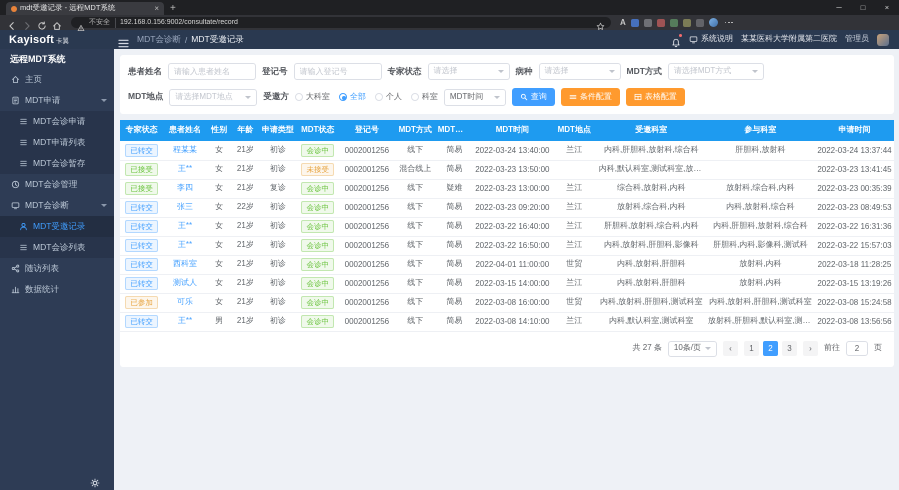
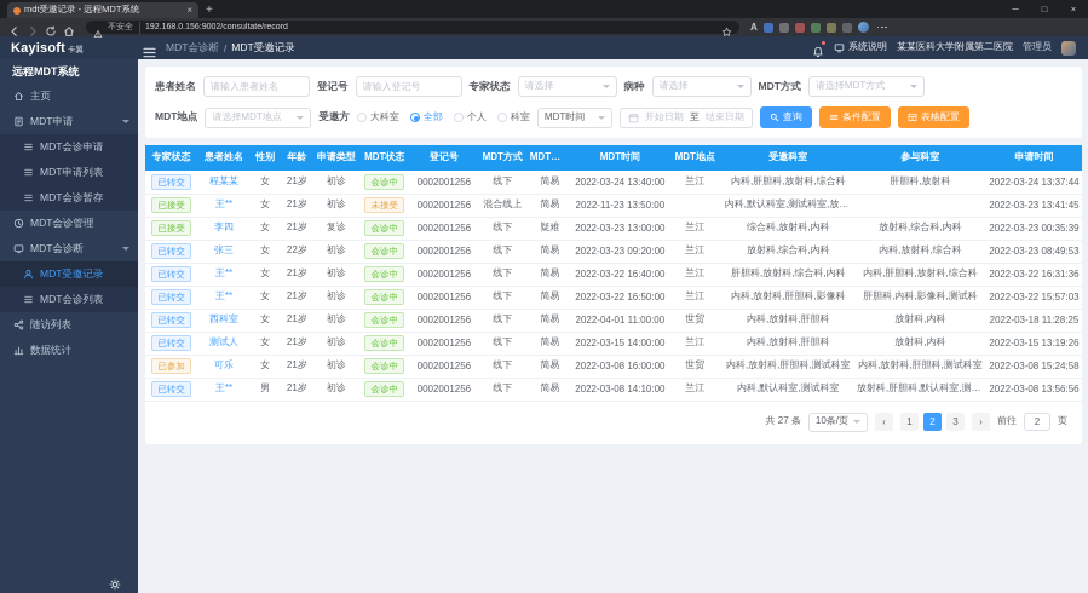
  mdt受邀记录 - 远程MDT系统
  ×
  +
  ─
  □
  ×
  A
  Kayisoft
  MDT会诊断
  /
  MDT受邀记录
  系统说明
  某某医科大学附属第二医院
  管理员
  远程MDT系统
  主页
  MDT申请
  MDT会诊申请
  MDT申请列表
  MDT会诊暂存
  MDT会诊管理
  MDT会诊断
  MDT受邀记录
  MDT会诊列表
  随访列表
  数据统计
  患者姓名
  请输入患者姓名
  登记号
  请输入登记号
  专家状态
  请选择
  病种
  请选择
  MDT方式
  请选择MDT方式
  MDT地点
  请选择MDT地点
  受邀方
  大科室
  全部
  个人
  科室
  MDT时间
+ 开始日期
+ 至
+ 结束日期
  查询
  条件配置
  表格配置
  专家状态	患者姓名	性别	年龄	申请类型	MDT状态	登记号	MDT方式	MDT类型	MDT时间	MDT地点	受邀科室	参与科室	申请时间
  已转交	程某某	女	21岁	初诊	会诊中	0002001256	线下	简易	2022-03-24 13:40:00	兰江	内科,肝胆科,放射科,综合科	肝胆科,放射科	2022-03-24 13:37:44
- 已接受	王**	女	21岁	初诊	未接受	0002001256	混合线上	简易	2022-03-23 13:50:00		内科,默认科室,测试科室,放射科		2022-03-23 13:41:45
+ 已接受	王**	女	21岁	初诊	未接受	0002001256	混合线上	简易	2022-11-23 13:50:00		内科,默认科室,测试科室,放射科		2022-03-23 13:41:45
  已接受	李四	女	21岁	复诊	会诊中	0002001256	线下	疑难	2022-03-23 13:00:00	兰江	综合科,放射科,内科	放射科,综合科,内科	2022-03-23 00:35:39
  已转交	张三	女	22岁	初诊	会诊中	0002001256	线下	简易	2022-03-23 09:20:00	兰江	放射科,综合科,内科	内科,放射科,综合科	2022-03-23 08:49:53
  已转交	王**	女	21岁	初诊	会诊中	0002001256	线下	简易	2022-03-22 16:40:00	兰江	肝胆科,放射科,综合科,内科	内科,肝胆科,放射科,综合科	2022-03-22 16:31:36
  已转交	王**	女	21岁	初诊	会诊中	0002001256	线下	简易	2022-03-22 16:50:00	兰江	内科,放射科,肝胆科,影像科	肝胆科,内科,影像科,测试科	2022-03-22 15:57:03
  已转交	西科室	女	21岁	初诊	会诊中	0002001256	线下	简易	2022-04-01 11:00:00	世贸	内科,放射科,肝胆科	放射科,内科	2022-03-18 11:28:25
  已转交	测试人	女	21岁	初诊	会诊中	0002001256	线下	简易	2022-03-15 14:00:00	兰江	内科,放射科,肝胆科	放射科,内科	2022-03-15 13:19:26
  已参加	可乐	女	21岁	初诊	会诊中	0002001256	线下	简易	2022-03-08 16:00:00	世贸	内科,放射科,肝胆科,测试科室	内科,放射科,肝胆科,测试科室	2022-03-08 15:24:58
  已转交	王**	男	21岁	初诊	会诊中	0002001256	线下	简易	2022-03-08 14:10:00	兰江	内科,默认科室,测试科室	放射科,肝胆科,默认科室,测试科	2022-03-08 13:56:56
  共 27 条
  10条/页
  ‹
  1
  2
  3
  ›
  前往
  2
  页
